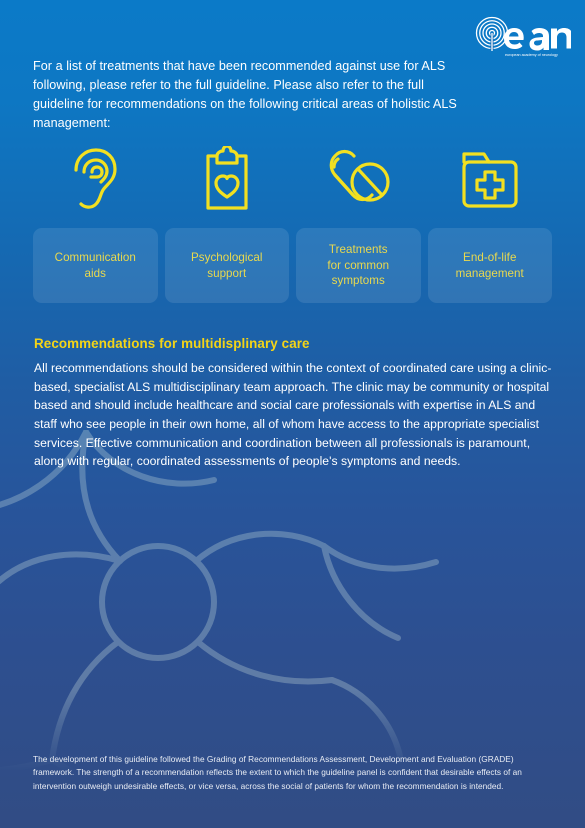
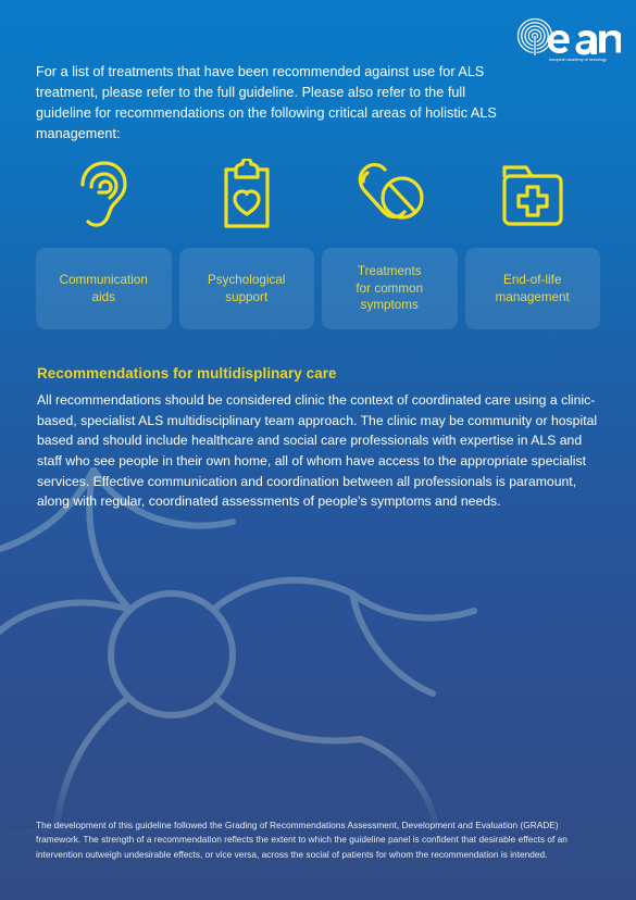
- For a list of treatments that have been recommended against use for ALS following, please refer to the full guideline. Please also refer to the full guideline for recommendations on the following critical areas of holistic ALS management:
+ For a list of treatments that have been recommended against use for ALS treatment, please refer to the full guideline. Please also refer to the full guideline for recommendations on the following critical areas of holistic ALS management:
  Communication
  aids
  Psychological
  support
  Treatments
  for common
  symptoms
  End-of-life
  management
  Recommendations for multidisplinary care
- All recommendations should be considered within the context of coordinated care using a clinic-based, specialist ALS multidisciplinary team approach. The clinic may be community or hospital based and should include healthcare and social care professionals with expertise in ALS and staff who see people in their own home, all of whom have access to the appropriate specialist services. Effective communication and coordination between all professionals is paramount, along with regular, coordinated assessments of people's symptoms and needs.
+ All recommendations should be considered clinic the context of coordinated care using a clinic-based, specialist ALS multidisciplinary team approach. The clinic may be community or hospital based and should include healthcare and social care professionals with expertise in ALS and staff who see people in their own home, all of whom have access to the appropriate specialist services. Effective communication and coordination between all professionals is paramount, along with regular, coordinated assessments of people's symptoms and needs.
  The development of this guideline followed the Grading of Recommendations Assessment, Development and Evaluation (GRADE) framework. The strength of a recommendation reflects the extent to which the guideline panel is confident that desirable effects of an intervention outweigh undesirable effects, or vice versa, across the social of patients for whom the recommendation is intended.
